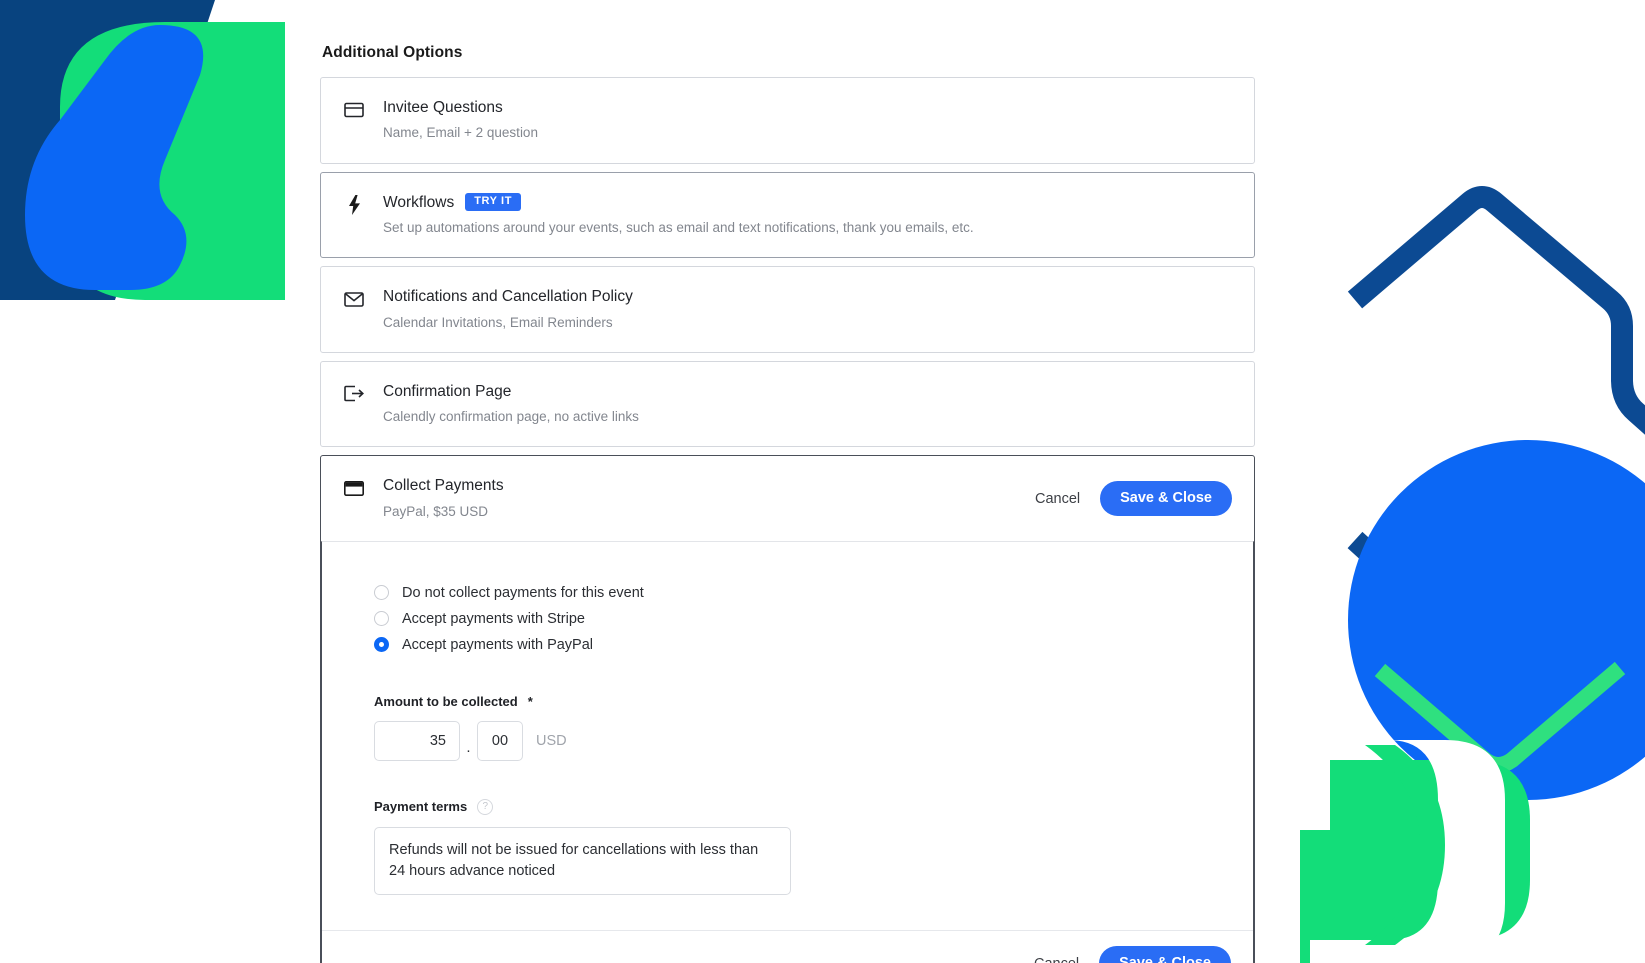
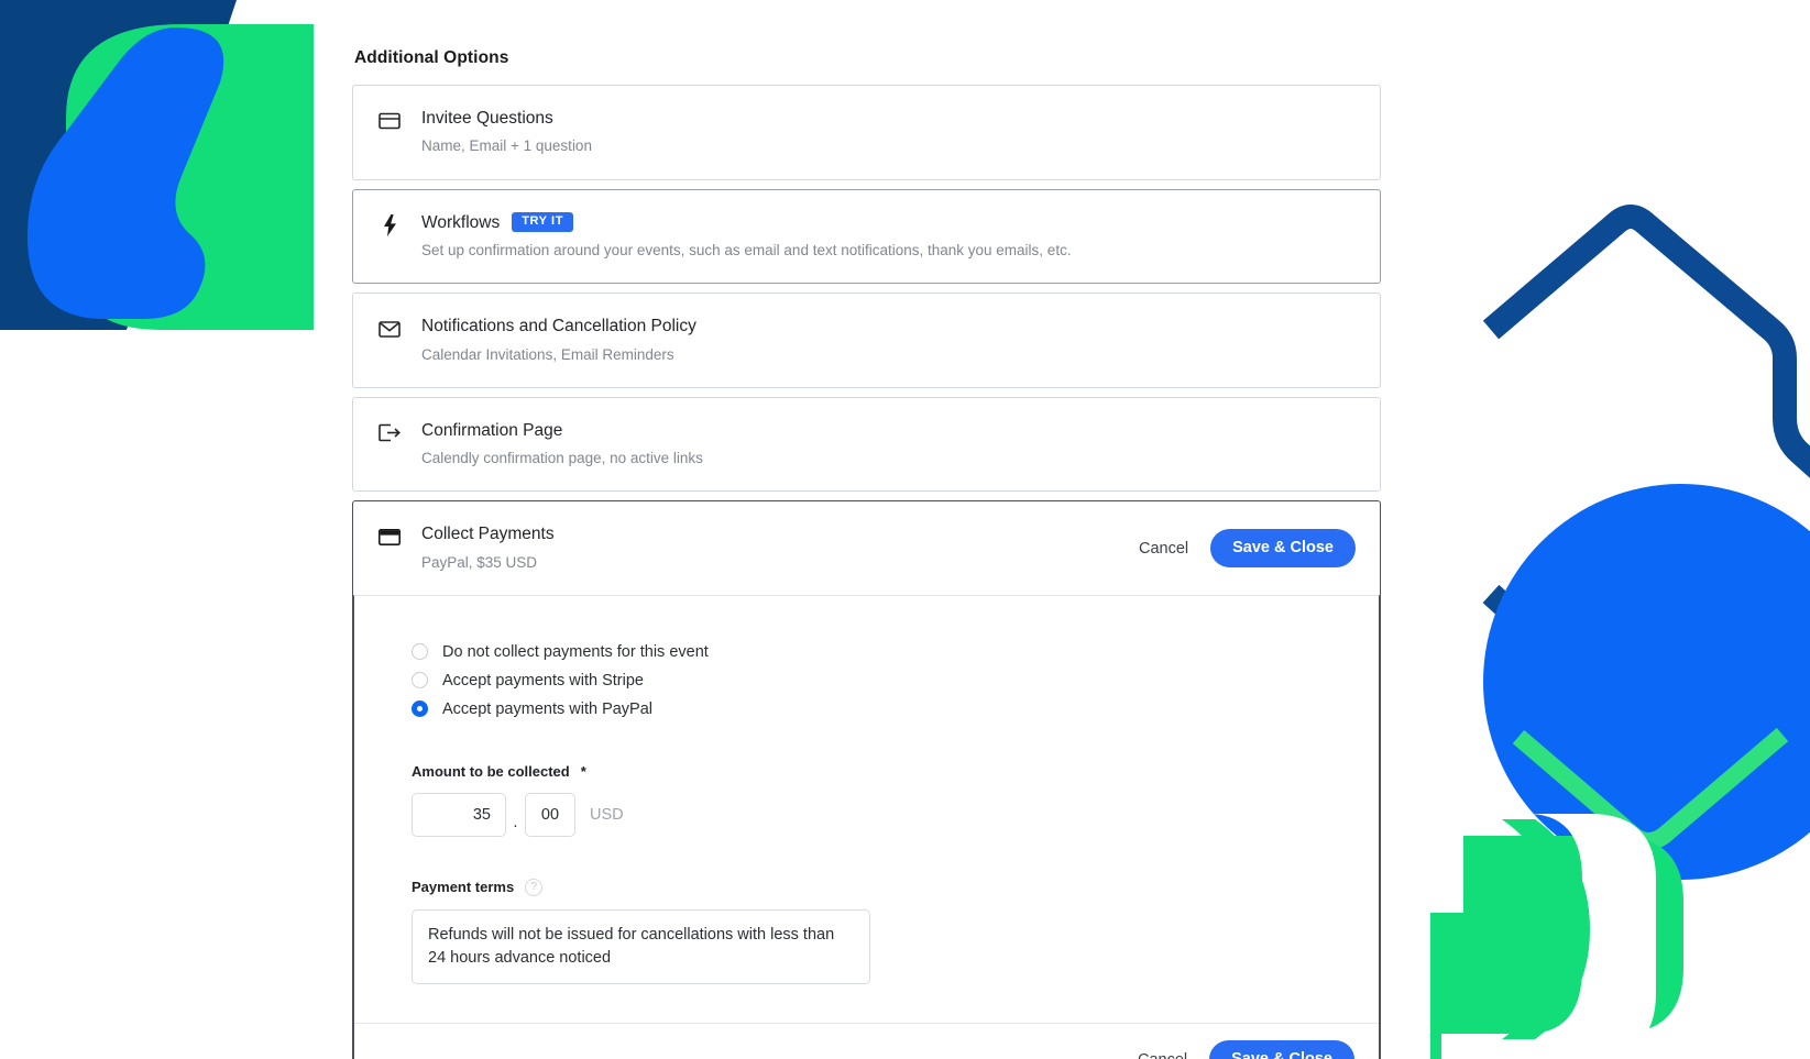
  Additional Options
  Invitee Questions
- Name, Email + 2 question
+ Name, Email + 1 question
  Workflows
  TRY IT
- Set up automations around your events, such as email and text notifications, thank you emails, etc.
+ Set up confirmation around your events, such as email and text notifications, thank you emails, etc.
  Notifications and Cancellation Policy
  Calendar Invitations, Email Reminders
  Confirmation Page
  Calendly confirmation page, no active links
  Collect Payments
  PayPal, $35 USD
  Cancel
  Save & Close
  Do not collect payments for this event
  Accept payments with Stripe
  Accept payments with PayPal
  Amount to be collected
  *
  35
  .
  00
  USD
  Payment terms
  ?
